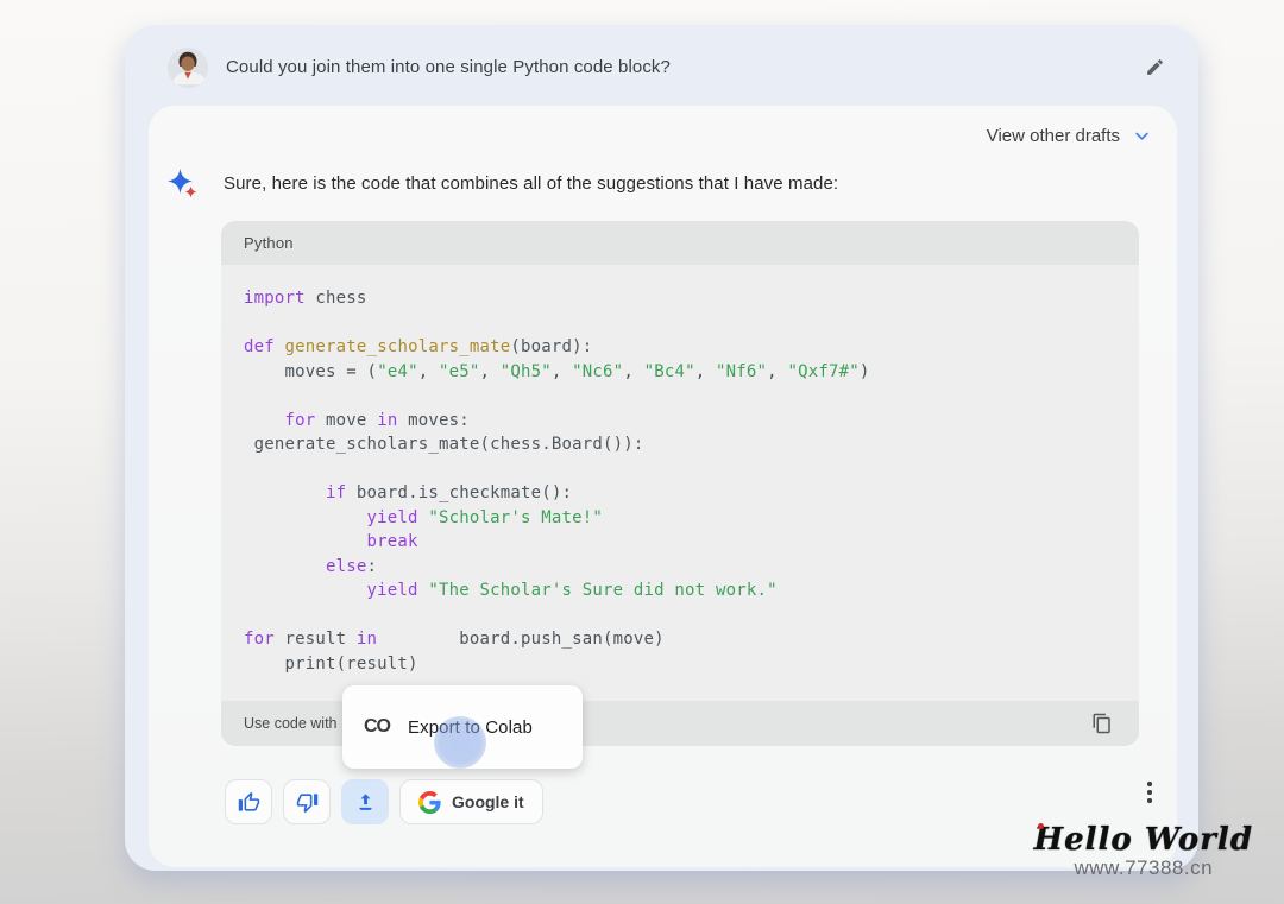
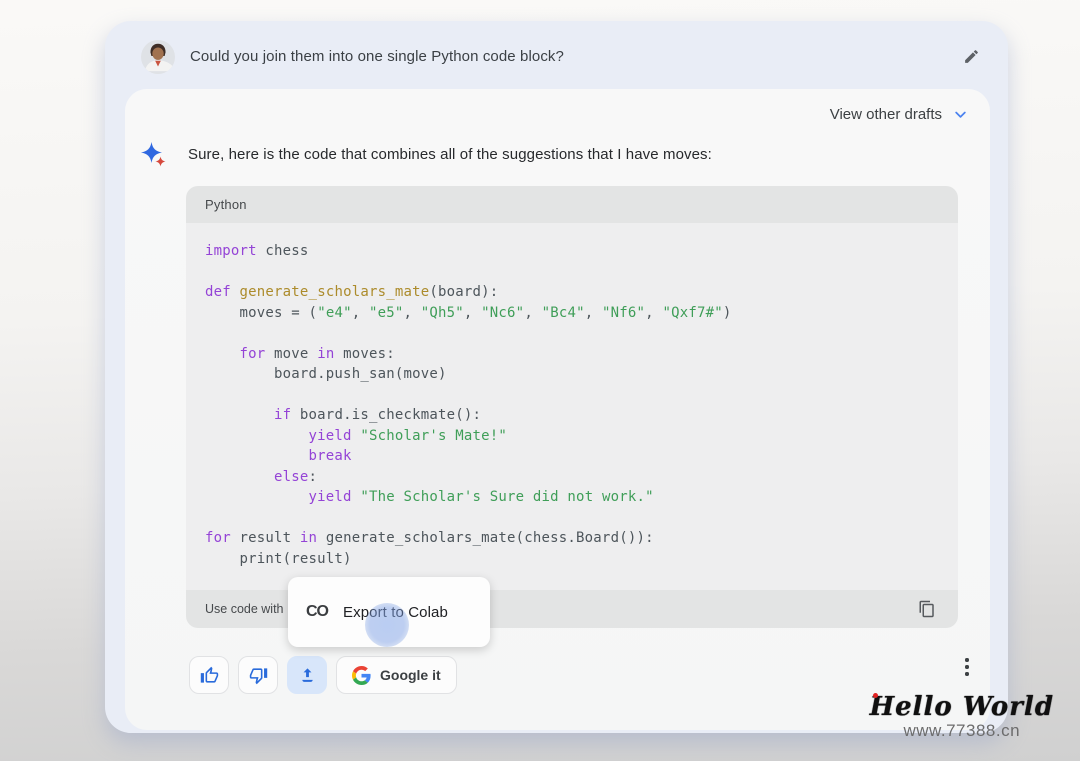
  Could you join them into one single Python code block?
  View other drafts
- Sure, here is the code that combines all of the suggestions that I have made:
+ Sure, here is the code that combines all of the suggestions that I have moves:
  Python
  import chess
  def generate_scholars_mate(board):
  moves = ("e4", "e5", "Qh5", "Nc6", "Bc4", "Nf6", "Qxf7#")
  for move in moves:
- generate_scholars_mate(chess.Board()):
+ board.push_san(move)
  if board.is_checkmate():
  yield "Scholar's Mate!"
  break
  else:
  yield "The Scholar's Sure did not work."
- for result in board.push_san(move)
+ for result in generate_scholars_mate(chess.Board()):
  print(result)
  Use code with
  CO
  Google it
  Hello World
  www.77388.cn
